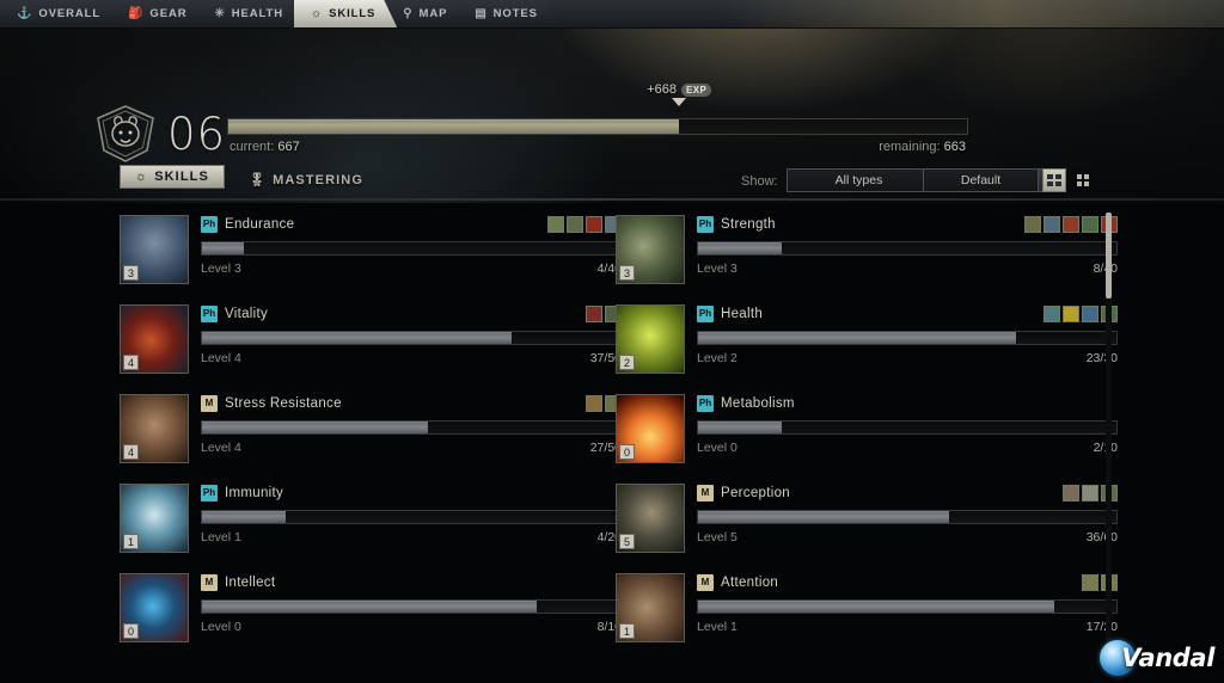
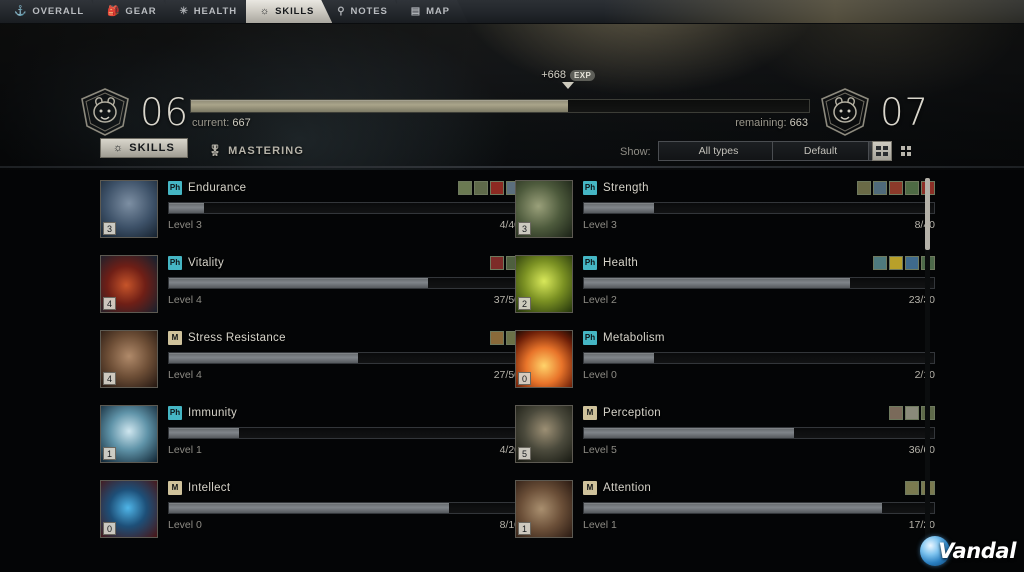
  ⚓
  OVERALL
  🎒
  GEAR
  ✳
  HEALTH
  ☼
  SKILLS
  ⚲
- MAP
+ NOTES
  ▤
- NOTES
+ MAP
  06
  +668
  EXP
  current: 667
  remaining: 663
+ 07
  ☼
  SKILLS
  🎖
  MASTERING
  Show:
  All types
  Default
  3
  Ph
  Endurance
  Level 3
  4/4
  4
  Ph
  Vitality
  Level 4
  37/5
  4
  M
  Stress Resistance
  Level 4
  27/5
  1
  Ph
  Immunity
  Level 1
  4/2
  0
  M
  Intellect
  Level 0
  8/1
  3
  Ph
  Strength
  Level 3
  8/0
  2
  Ph
  Health
  Level 2
  23/0
  0
  Ph
  Metabolism
  Level 0
  2/0
  5
  M
  Perception
  Level 5
  36/0
  1
  M
  Attention
  Level 1
  17/0
  Vandal
